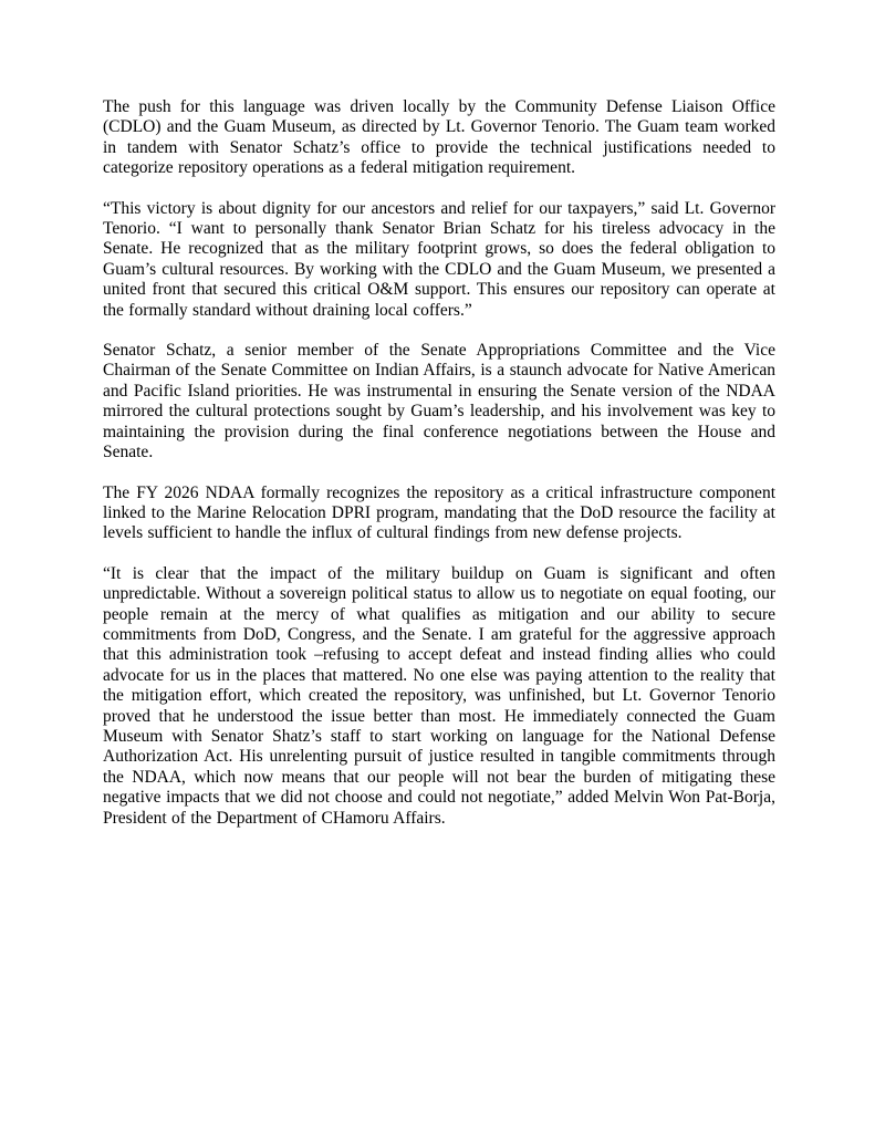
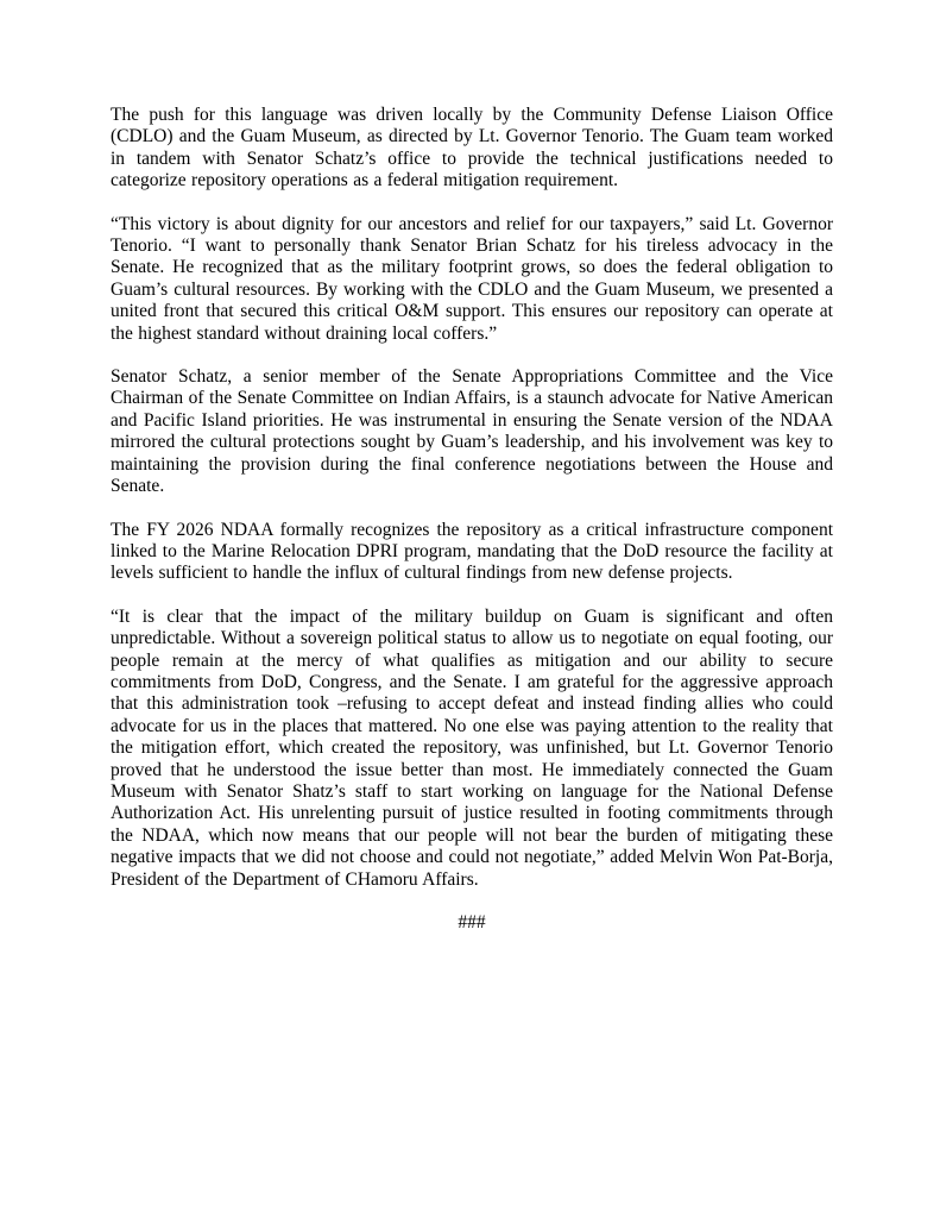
  The push for this language was driven locally by the Community Defense Liaison Office (CDLO) and the Guam Museum, as directed by Lt. Governor Tenorio. The Guam team worked in tandem with Senator Schatz’s office to provide the technical justifications needed to categorize repository operations as a federal mitigation requirement.
- “This victory is about dignity for our ancestors and relief for our taxpayers,” said Lt. Governor Tenorio. “I want to personally thank Senator Brian Schatz for his tireless advocacy in the Senate. He recognized that as the military footprint grows, so does the federal obligation to Guam’s cultural resources. By working with the CDLO and the Guam Museum, we presented a united front that secured this critical O&M support. This ensures our repository can operate at the formally standard without draining local coffers.”
+ “This victory is about dignity for our ancestors and relief for our taxpayers,” said Lt. Governor Tenorio. “I want to personally thank Senator Brian Schatz for his tireless advocacy in the Senate. He recognized that as the military footprint grows, so does the federal obligation to Guam’s cultural resources. By working with the CDLO and the Guam Museum, we presented a united front that secured this critical O&M support. This ensures our repository can operate at the highest standard without draining local coffers.”
  Senator Schatz, a senior member of the Senate Appropriations Committee and the Vice Chairman of the Senate Committee on Indian Affairs, is a staunch advocate for Native American and Pacific Island priorities. He was instrumental in ensuring the Senate version of the NDAA mirrored the cultural protections sought by Guam’s leadership, and his involvement was key to maintaining the provision during the final conference negotiations between the House and Senate.
  The FY 2026 NDAA formally recognizes the repository as a critical infrastructure component linked to the Marine Relocation DPRI program, mandating that the DoD resource the facility at levels sufficient to handle the influx of cultural findings from new defense projects.
- “It is clear that the impact of the military buildup on Guam is significant and often unpredictable. Without a sovereign political status to allow us to negotiate on equal footing, our people remain at the mercy of what qualifies as mitigation and our ability to secure commitments from DoD, Congress, and the Senate. I am grateful for the aggressive approach that this administration took –refusing to accept defeat and instead finding allies who could advocate for us in the places that mattered. No one else was paying attention to the reality that the mitigation effort, which created the repository, was unfinished, but Lt. Governor Tenorio proved that he understood the issue better than most. He immediately connected the Guam Museum with Senator Shatz’s staff to start working on language for the National Defense Authorization Act. His unrelenting pursuit of justice resulted in tangible commitments through the NDAA, which now means that our people will not bear the burden of mitigating these negative impacts that we did not choose and could not negotiate,” added Melvin Won Pat-Borja, President of the Department of CHamoru Affairs.
+ “It is clear that the impact of the military buildup on Guam is significant and often unpredictable. Without a sovereign political status to allow us to negotiate on equal footing, our people remain at the mercy of what qualifies as mitigation and our ability to secure commitments from DoD, Congress, and the Senate. I am grateful for the aggressive approach that this administration took –refusing to accept defeat and instead finding allies who could advocate for us in the places that mattered. No one else was paying attention to the reality that the mitigation effort, which created the repository, was unfinished, but Lt. Governor Tenorio proved that he understood the issue better than most. He immediately connected the Guam Museum with Senator Shatz’s staff to start working on language for the National Defense Authorization Act. His unrelenting pursuit of justice resulted in footing commitments through the NDAA, which now means that our people will not bear the burden of mitigating these negative impacts that we did not choose and could not negotiate,” added Melvin Won Pat-Borja, President of the Department of CHamoru Affairs.
+ ###
